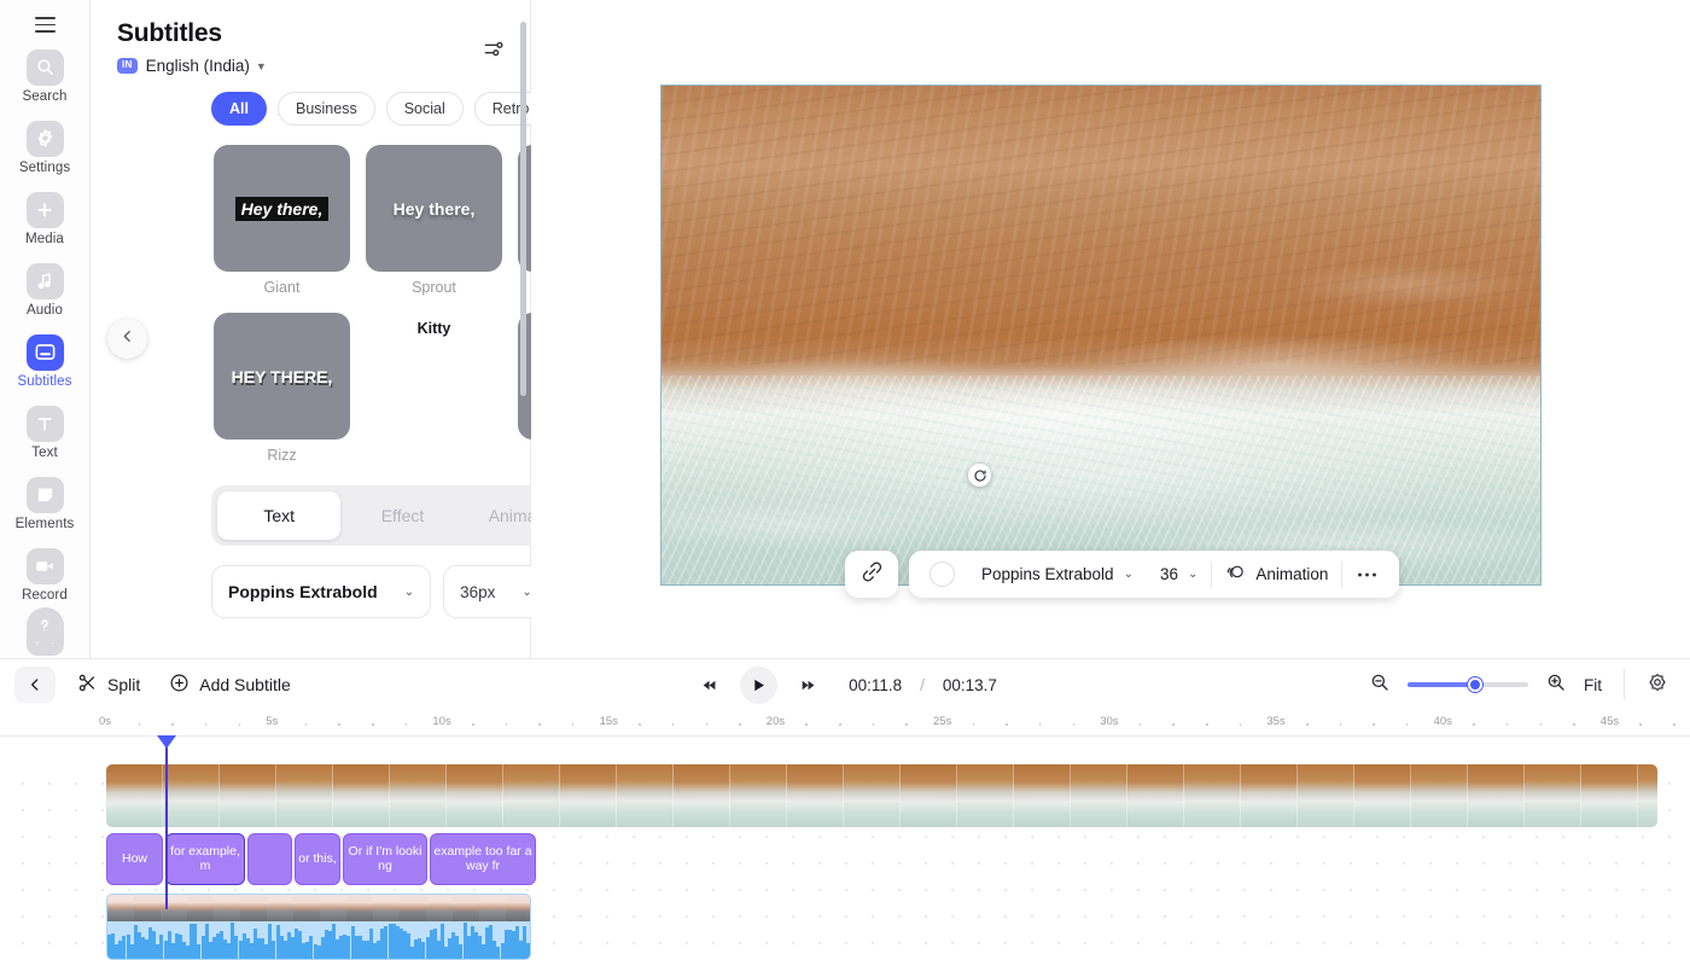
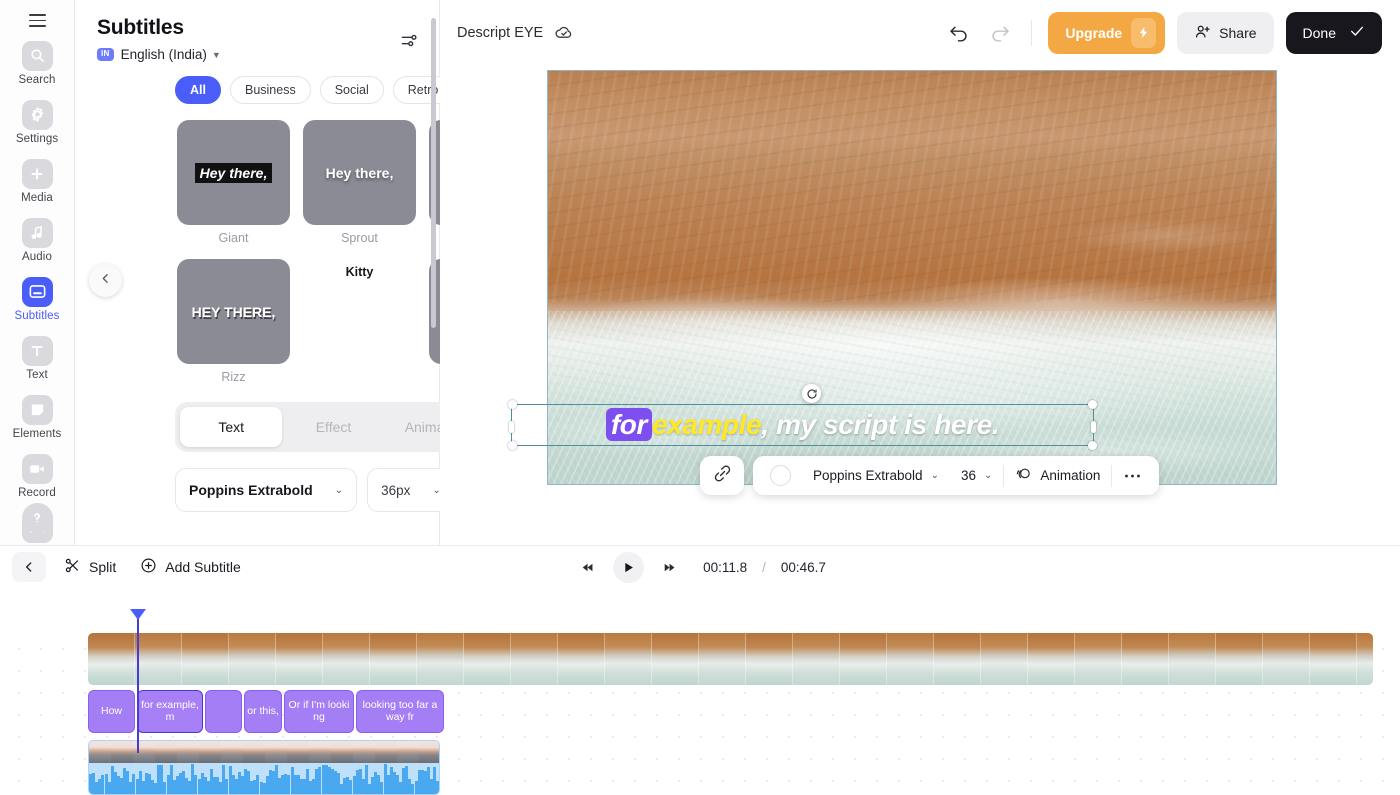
  Search
  Settings
  Media
  Audio
  Subtitles
  Text
  Elements
  Record
  Subtitles
  IN
  English (India)
  ▼
  All
  Business
  Social
  Retr
  Hey there,
  Giant
  Hey there,
  Sprout
  HEY THERE,
  Rizz
  Kitty
  Text
  Effect
  Poppins Extrabold
  ⌄
  36px
  ⌄
+ Descript EYE
+ Upgrade
+ Share
+ Done
+ for example, my script is here.
  Poppins Extrabold
  ⌄
  36
  ⌄
  Animation
  Split
  Add Subtitle
  00:11.8
  /
- 00:13.7
+ 00:46.7
- Fit
- 0s
- 5s
- 10s
- 15s
- 20s
- 25s
- 30s
- 35s
- 40s
- 45s
  How
  for example, m
  or this,
  Or if I'm looking
- example too far away fr
+ looking too far away fr
